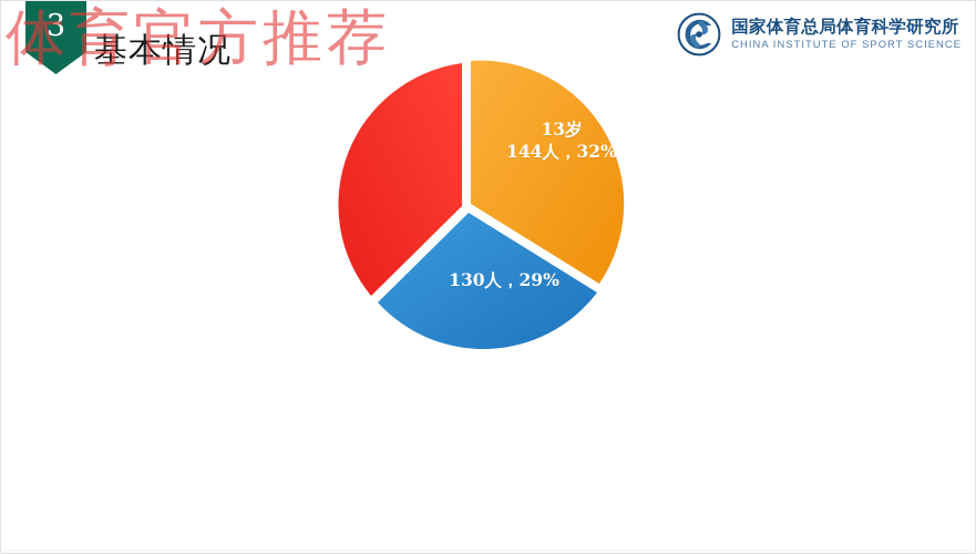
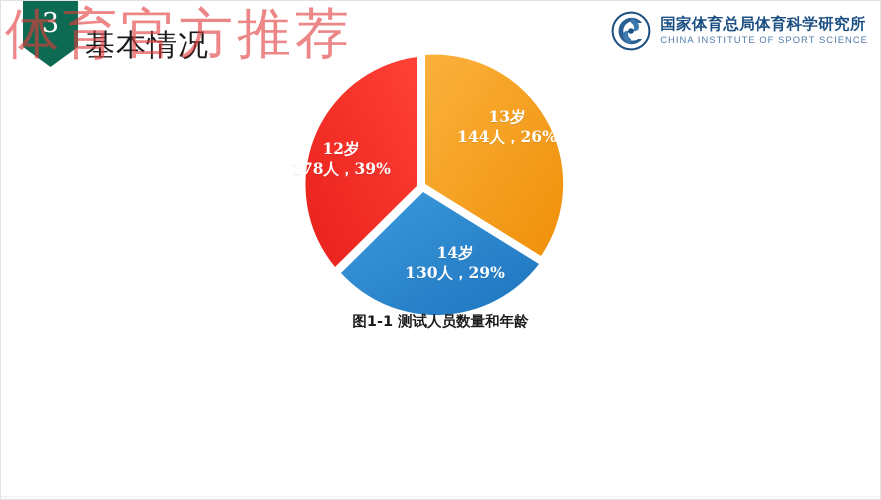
  体育官方推荐
  3
  基本情况
  国家体育总局体育科学研究所
  CHINA INSTITUTE OF SPORT SCIENCE
+ 12岁
+ 178人，39%
  13岁
- 144人，32%
+ 144人，26%
+ 14岁
  130人，29%
+ 图1-1 测试人员数量和年龄
